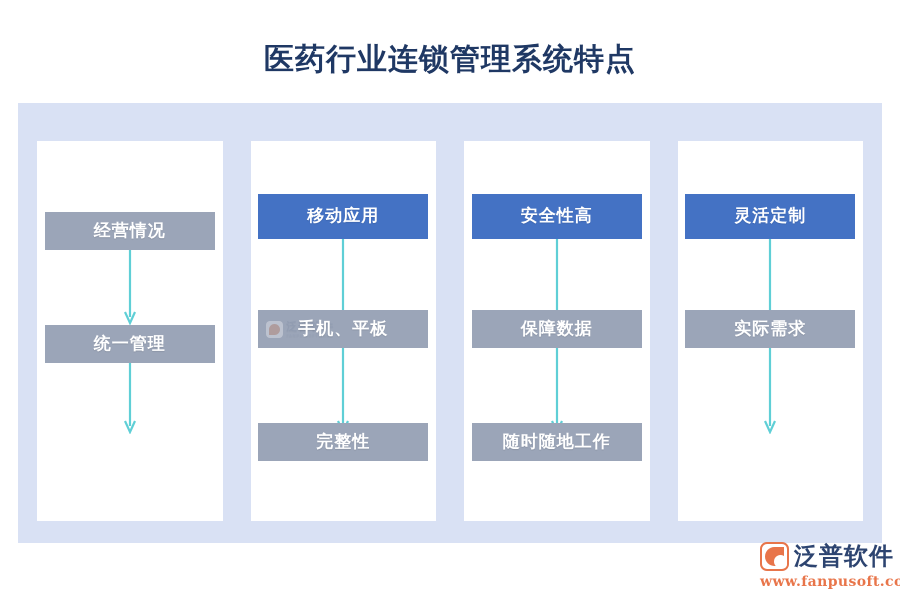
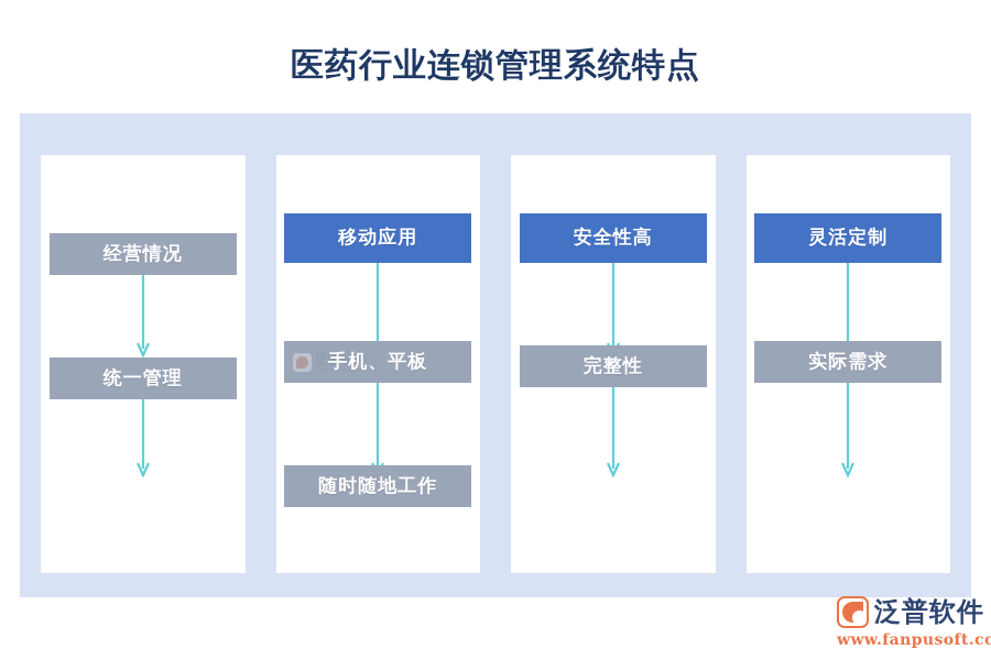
  医药行业连锁管理系统特点
  经营情况
  统一管理
  移动应用
  泛普软件
  手机、平板
- 完整性
+ 随时随地工作
  安全性高
- 保障数据
- 随时随地工作
+ 完整性
  灵活定制
  实际需求
  泛普软件
  www.fanpusoft.co
